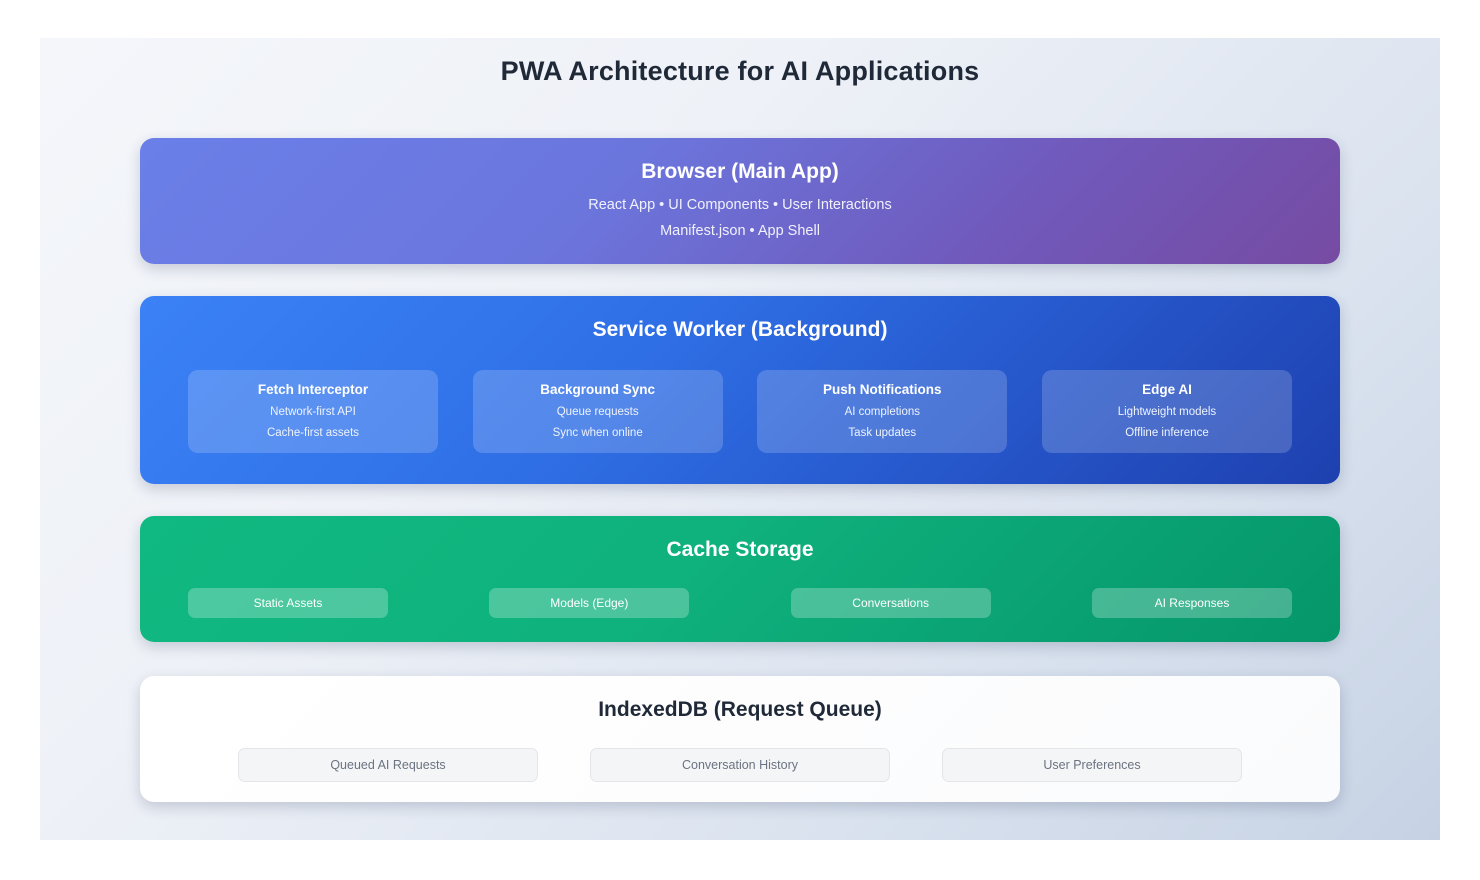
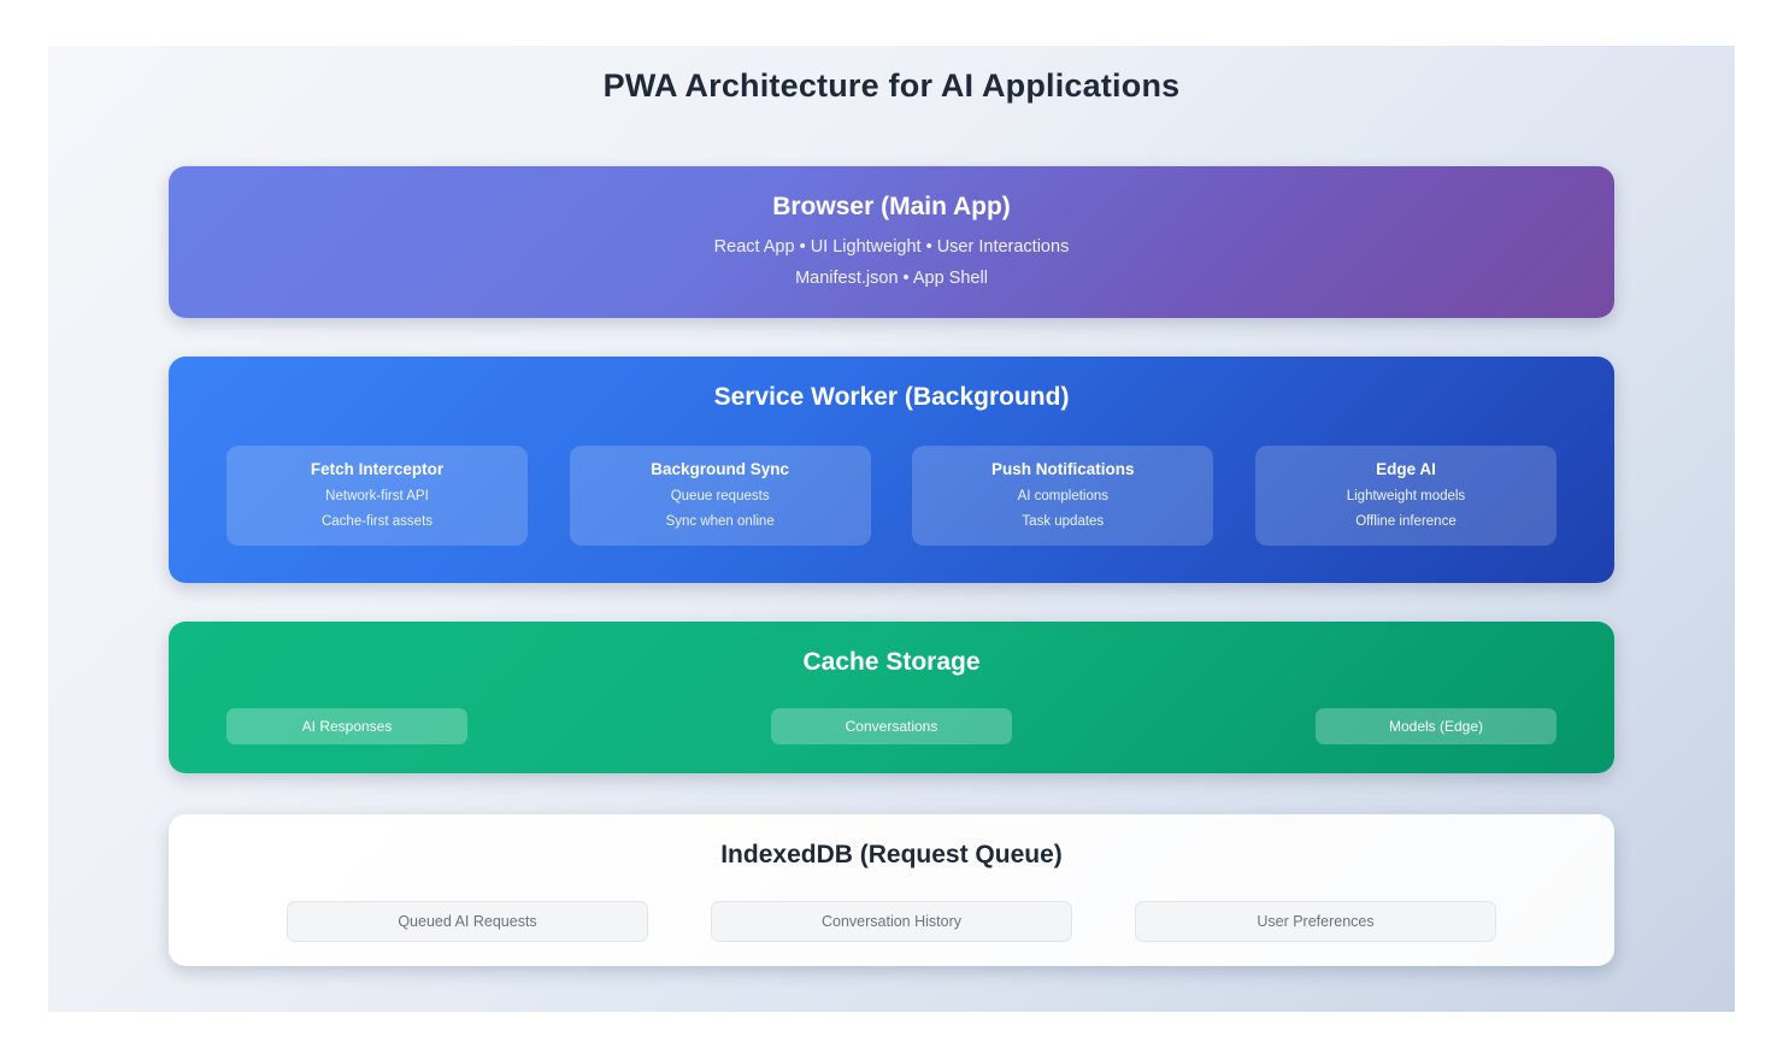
  PWA Architecture for AI Applications
  Browser (Main App)
- React App • UI Components • User Interactions
+ React App • UI Lightweight • User Interactions
  Manifest.json • App Shell
  Service Worker (Background)
  Fetch Interceptor
  Network-first API
  Cache-first assets
  Background Sync
  Queue requests
  Sync when online
  Push Notifications
  AI completions
  Task updates
  Edge AI
  Lightweight models
  Offline inference
  Cache Storage
- Static Assets
- Models (Edge)
+ AI Responses
  Conversations
- AI Responses
+ Models (Edge)
  IndexedDB (Request Queue)
  Queued AI Requests
  Conversation History
  User Preferences
